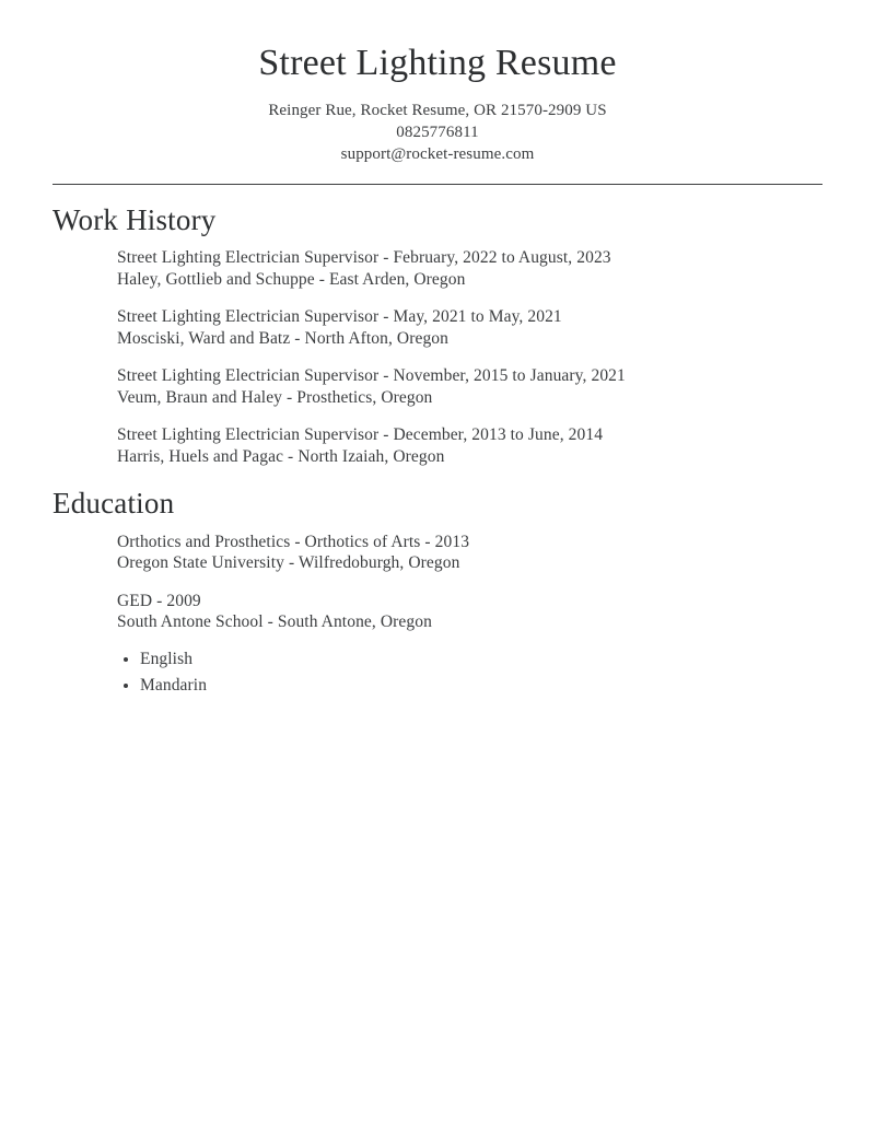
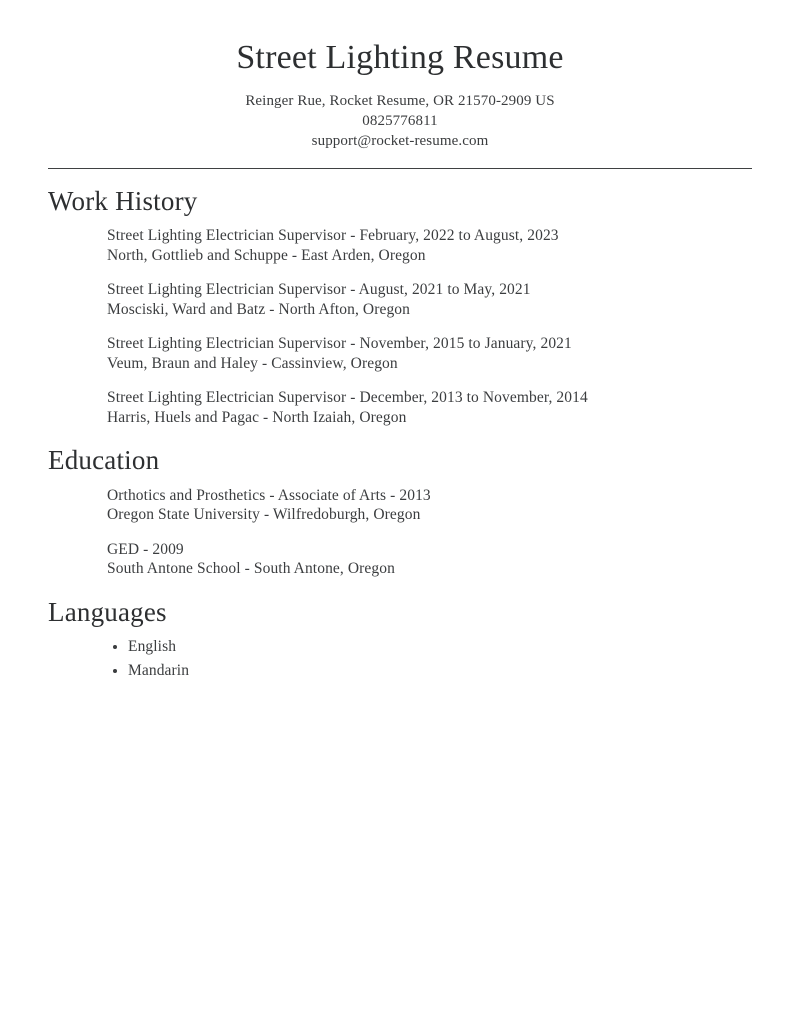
  Street Lighting Resume
  Reinger Rue, Rocket Resume, OR 21570-2909 US
  0825776811
  support@rocket-resume.com
  Work History
  Street Lighting Electrician Supervisor - February, 2022 to August, 2023
- Haley, Gottlieb and Schuppe - East Arden, Oregon
+ North, Gottlieb and Schuppe - East Arden, Oregon
- Street Lighting Electrician Supervisor - May, 2021 to May, 2021
+ Street Lighting Electrician Supervisor - August, 2021 to May, 2021
  Mosciski, Ward and Batz - North Afton, Oregon
  Street Lighting Electrician Supervisor - November, 2015 to January, 2021
- Veum, Braun and Haley - Prosthetics, Oregon
+ Veum, Braun and Haley - Cassinview, Oregon
- Street Lighting Electrician Supervisor - December, 2013 to June, 2014
+ Street Lighting Electrician Supervisor - December, 2013 to November, 2014
  Harris, Huels and Pagac - North Izaiah, Oregon
  Education
- Orthotics and Prosthetics - Orthotics of Arts - 2013
+ Orthotics and Prosthetics - Associate of Arts - 2013
  Oregon State University - Wilfredoburgh, Oregon
  GED - 2009
  South Antone School - South Antone, Oregon
+ Languages
  English
  Mandarin
